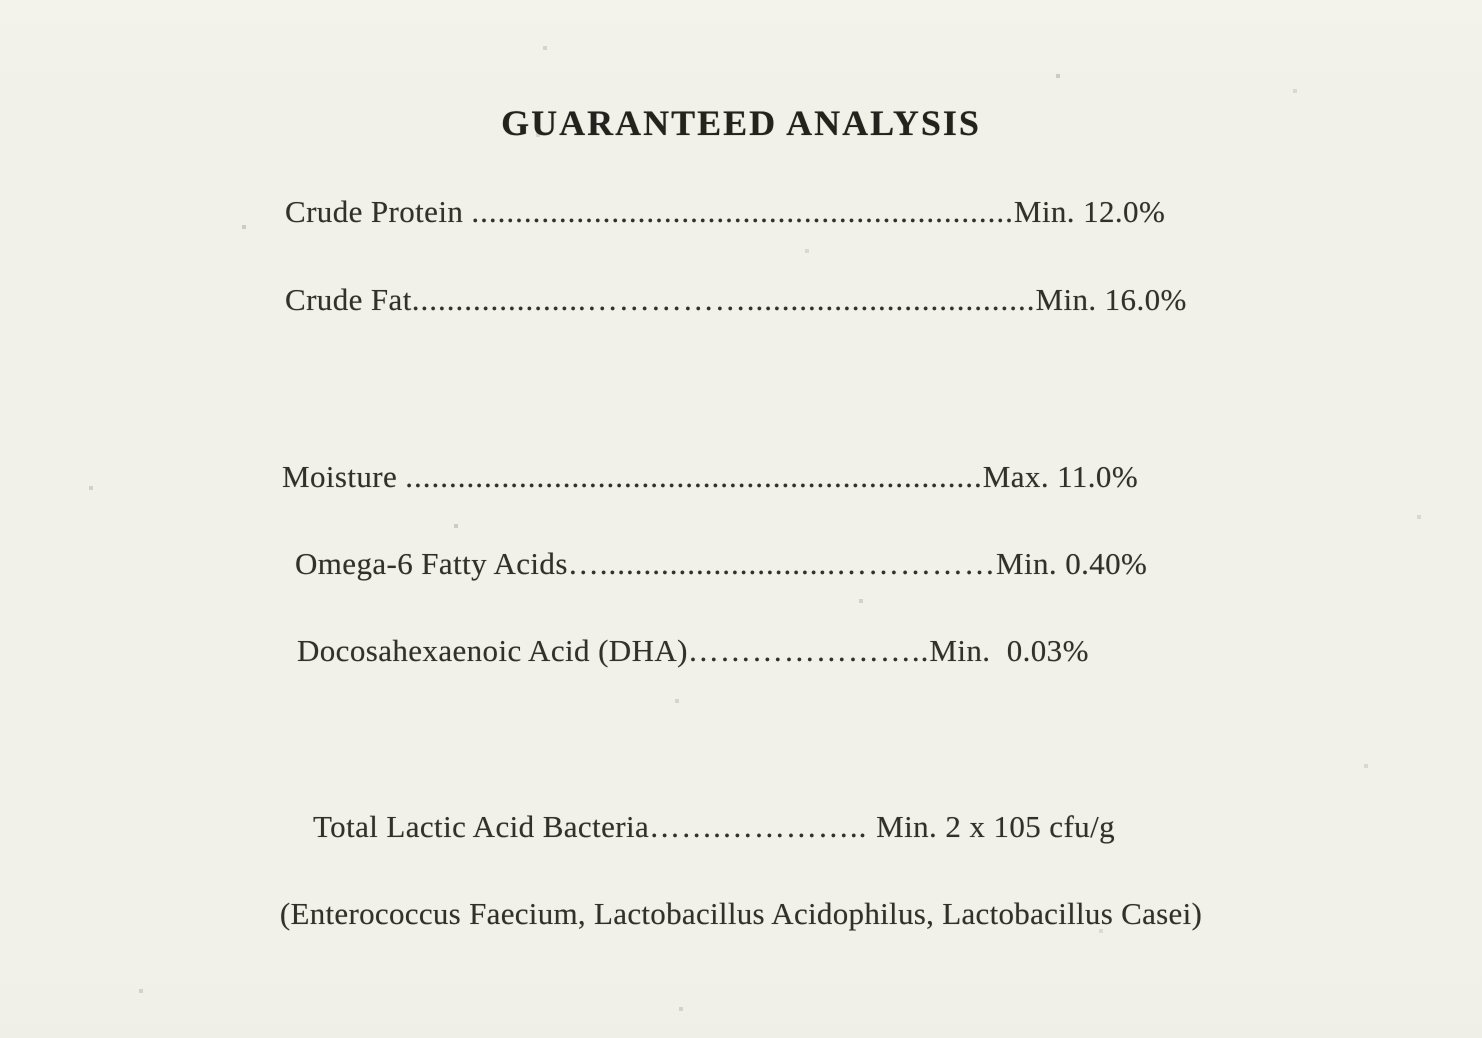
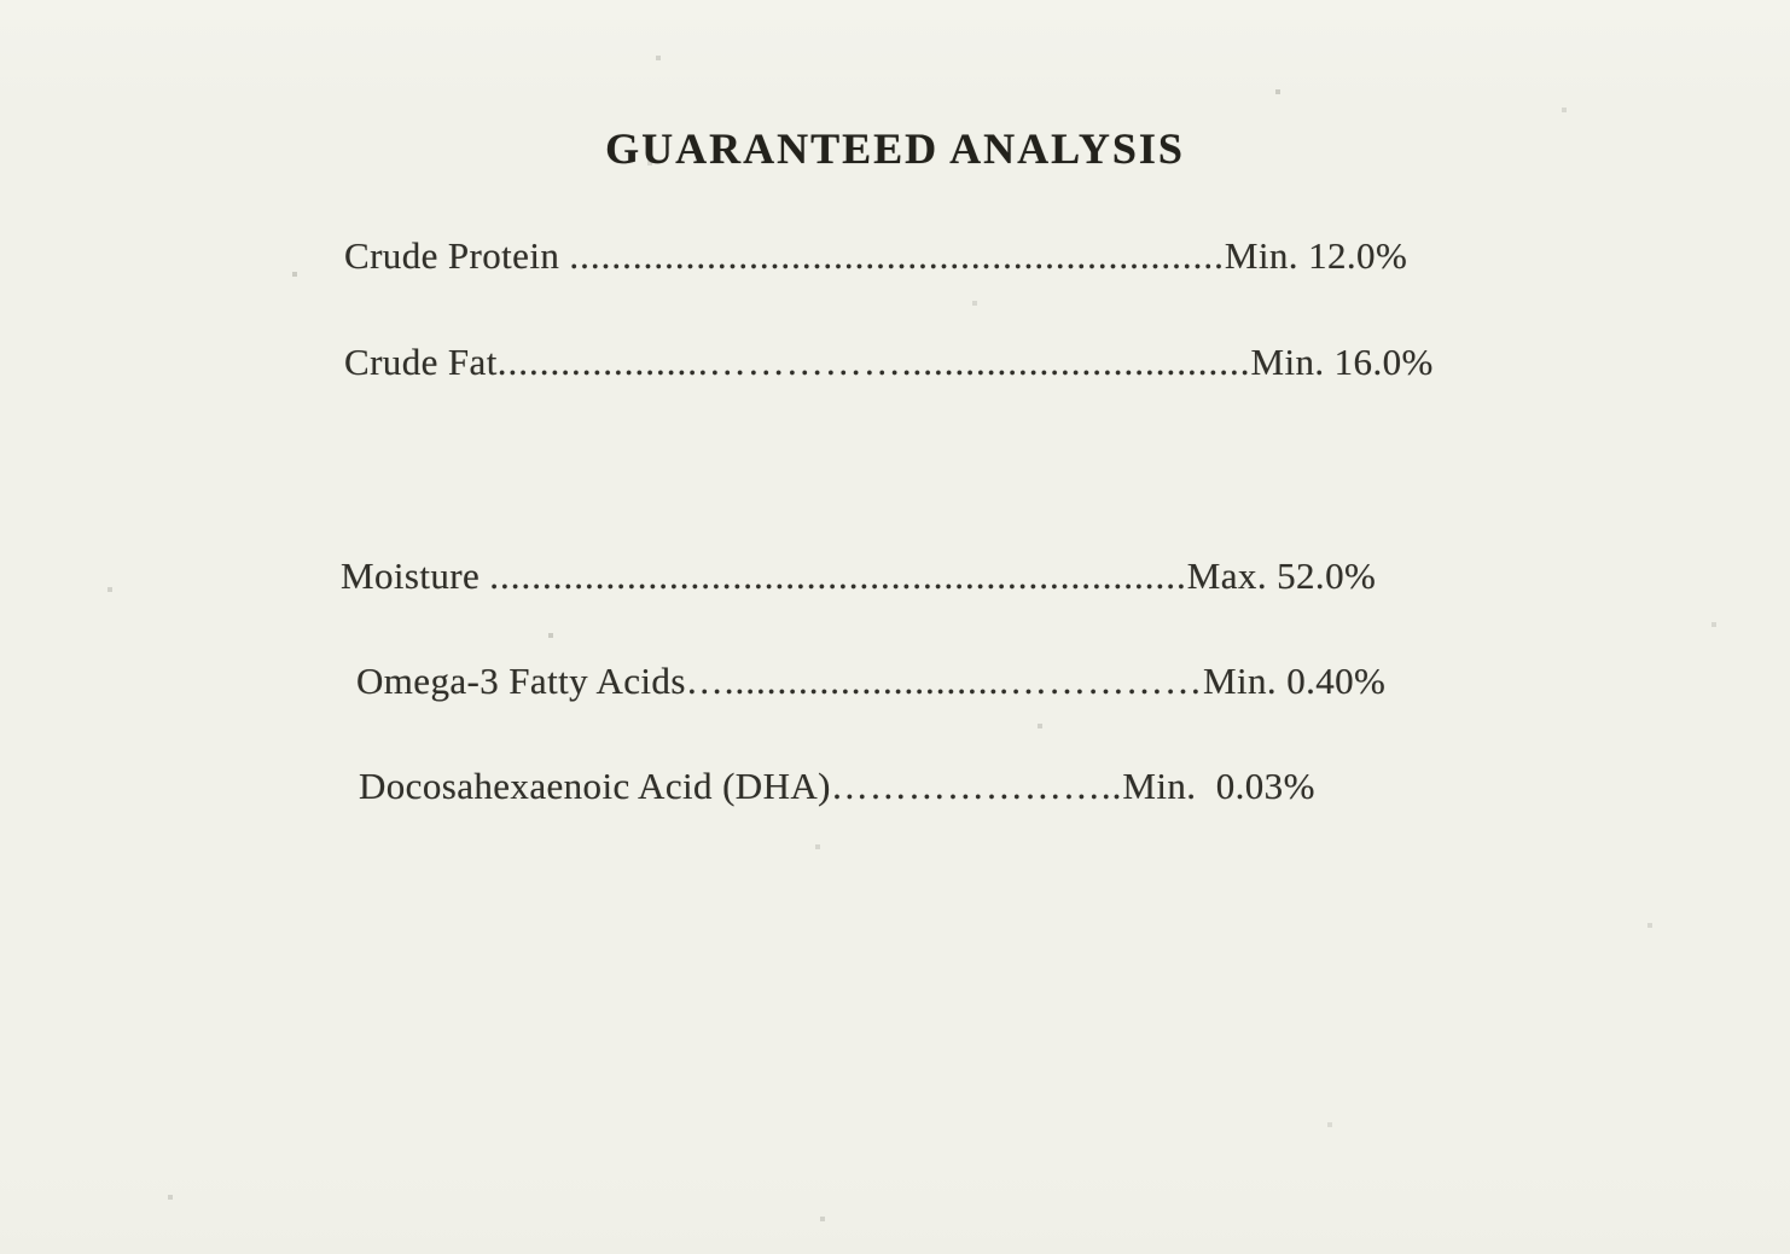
  GUARANTEED ANALYSIS
  Crude Protein ..............................................................Min. 12.0%
  Crude Fat....................…………….................................Min. 16.0%
- Moisture ..................................................................Max. 11.0%
+ Moisture ..................................................................Max. 52.0%
- Omega-6 Fatty Acids…...........................……………Min. 0.40%
+ Omega-3 Fatty Acids…...........................……………Min. 0.40%
  Docosahexaenoic Acid (DHA)…………………..Min. 0.03%
- Total Lactic Acid Bacteria…….………….. Min. 2 x 105 cfu/g
- (Enterococcus Faecium, Lactobacillus Acidophilus, Lactobacillus Casei)
